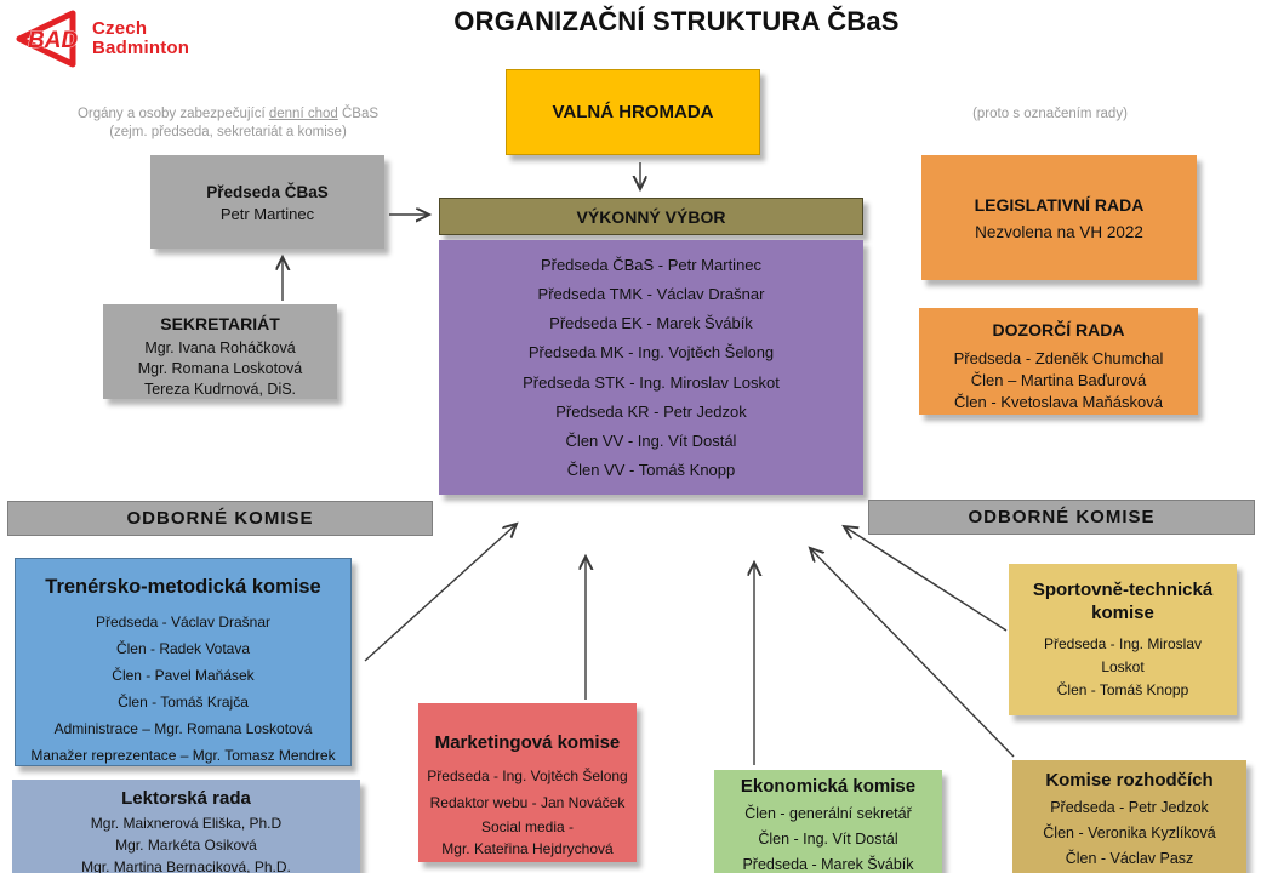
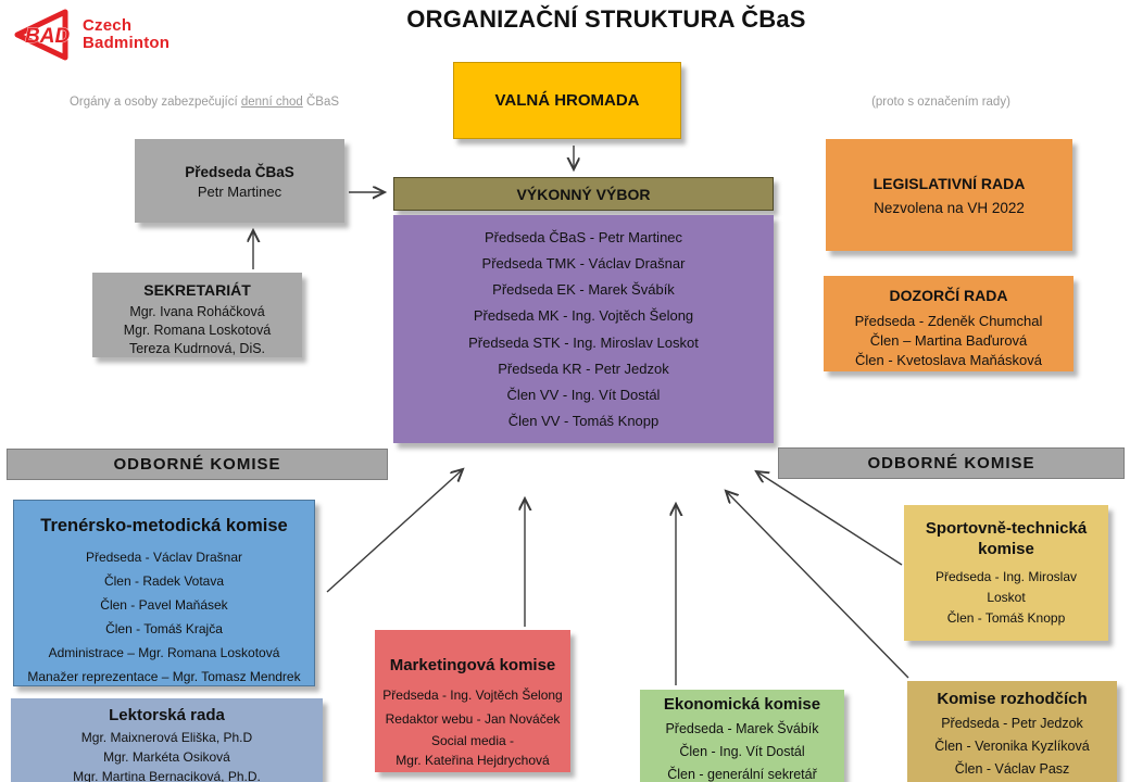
  BAD
  Czech
  Badminton
  ORGANIZAČNÍ STRUKTURA ČBaS
  Orgány a osoby zabezpečující denní chod ČBaS
- (zejm. předseda, sekretariát a komise)
  (proto s označením rady)
  VALNÁ HROMADA
  Předseda ČBaS
  Petr Martinec
  VÝKONNÝ VÝBOR
  Předseda ČBaS - Petr Martinec
  Předseda TMK - Václav Drašnar
  Předseda EK - Marek Švábík
  Předseda MK - Ing. Vojtěch Šelong
  Předseda STK - Ing. Miroslav Loskot
  Předseda KR - Petr Jedzok
  Člen VV - Ing. Vít Dostál
  Člen VV - Tomáš Knopp
  LEGISLATIVNÍ RADA
  Nezvolena na VH 2022
  DOZORČÍ RADA
  Předseda - Zdeněk Chumchal
  Člen – Martina Baďurová
  Člen - Kvetoslava Maňásková
  SEKRETARIÁT
  Mgr. Ivana Roháčková
  Mgr. Romana Loskotová
  Tereza Kudrnová, DiS.
  ODBORNÉ KOMISE
  ODBORNÉ KOMISE
  Trenérsko-metodická komise
  Předseda - Václav Drašnar
  Člen - Radek Votava
  Člen - Pavel Maňásek
  Člen - Tomáš Krajča
  Administrace – Mgr. Romana Loskotová
  Manažer reprezentace – Mgr. Tomasz Mendrek
  Lektorská rada
  Mgr. Maixnerová Eliška, Ph.D
  Mgr. Markéta Osiková
  Mgr. Martina Bernaciková, Ph.D.
  Marketingová komise
  Předseda - Ing. Vojtěch Šelong
  Redaktor webu - Jan Nováček
  Social media -
  Mgr. Kateřina Hejdrychová
  Ekonomická komise
- Člen - generální sekretář
+ Předseda - Marek Švábík
  Člen - Ing. Vít Dostál
- Předseda - Marek Švábík
+ Člen - generální sekretář
  Sportovně-technická komise
  Předseda - Ing. Miroslav Loskot
  Člen - Tomáš Knopp
  Komise rozhodčích
  Předseda - Petr Jedzok
  Člen - Veronika Kyzlíková
  Člen - Václav Pasz
